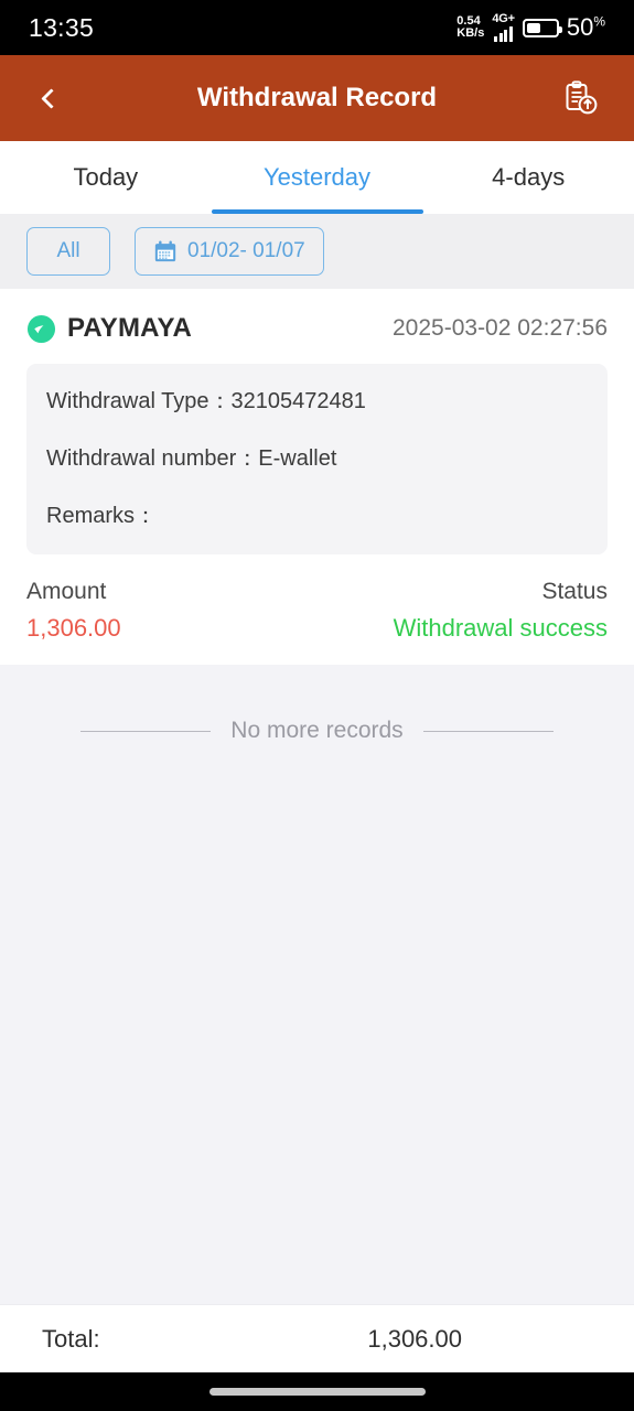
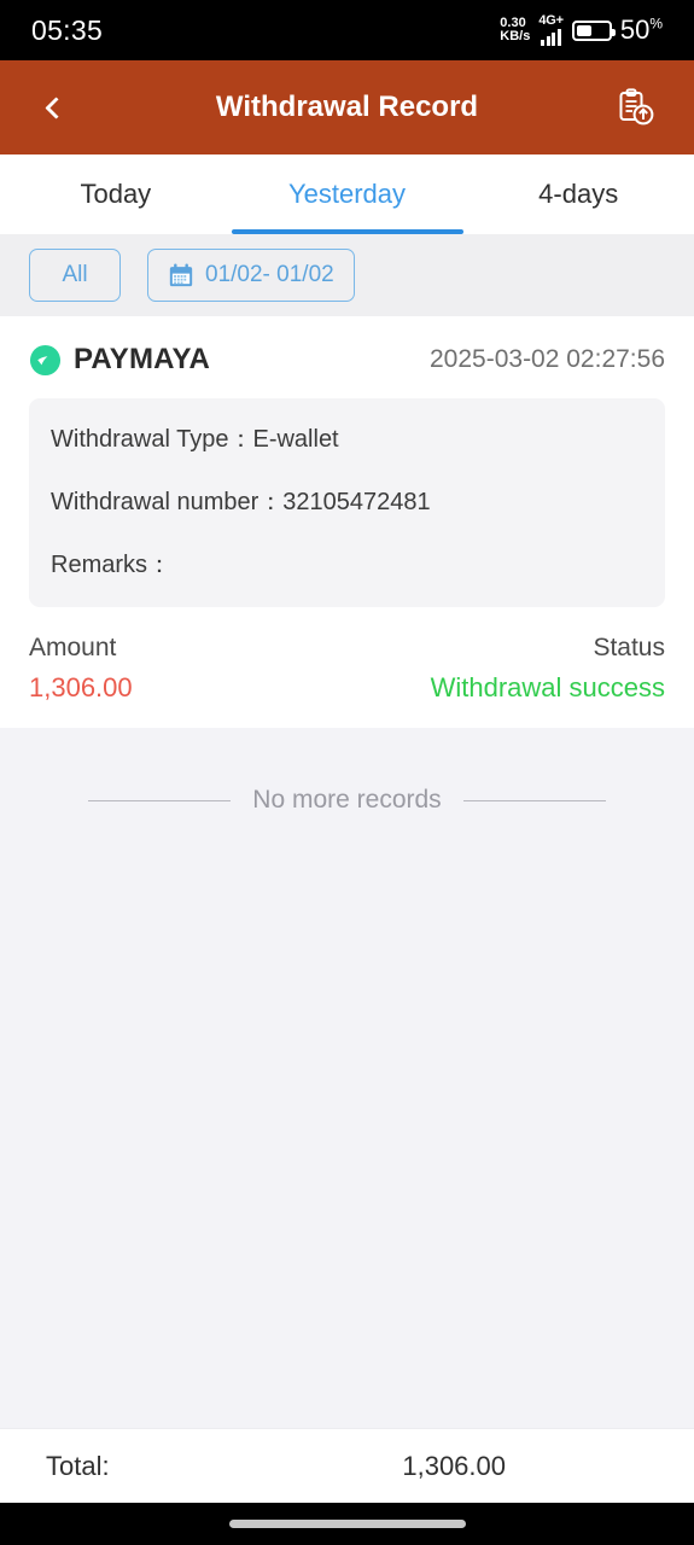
- 13:35
+ 05:35
- 0.54
+ 0.30
  KB/s
  4G+
  50%
  Withdrawal Record
  Today
  Yesterday
  4-days
  All
- 01/02- 01/07
+ 01/02- 01/02
  PAYMAYA
  2025-03-02 02:27:56
  Withdrawal Type：
- 32105472481
+ E-wallet
  Withdrawal number：
- E-wallet
+ 32105472481
  Remarks：
  Amount
  1,306.00
  Status
  Withdrawal success
  No more records
  Total:
  1,306.00
